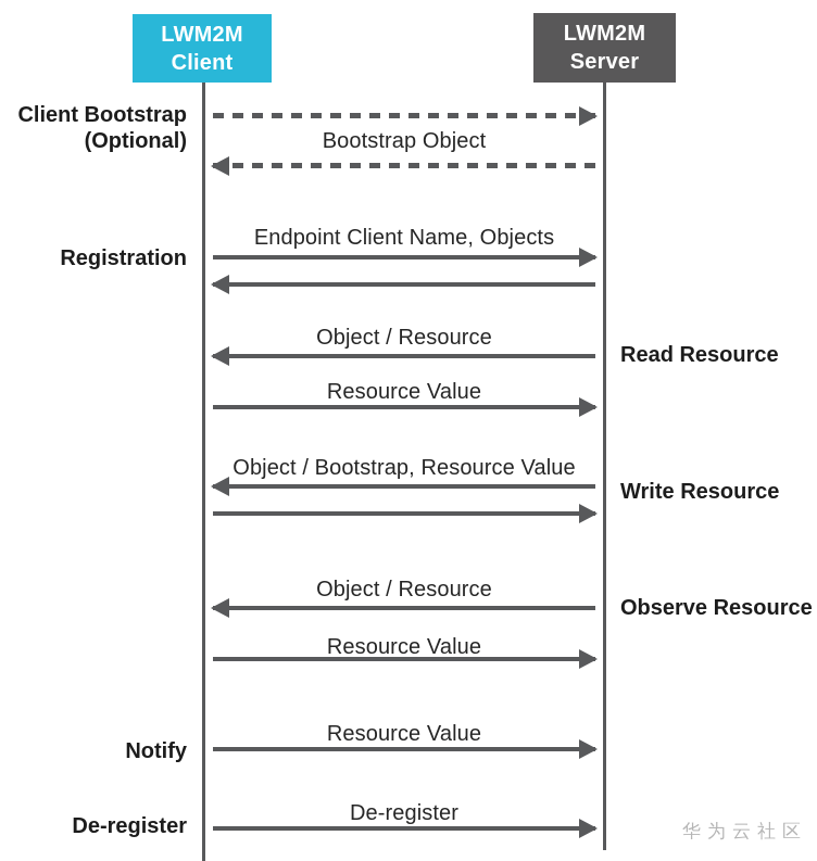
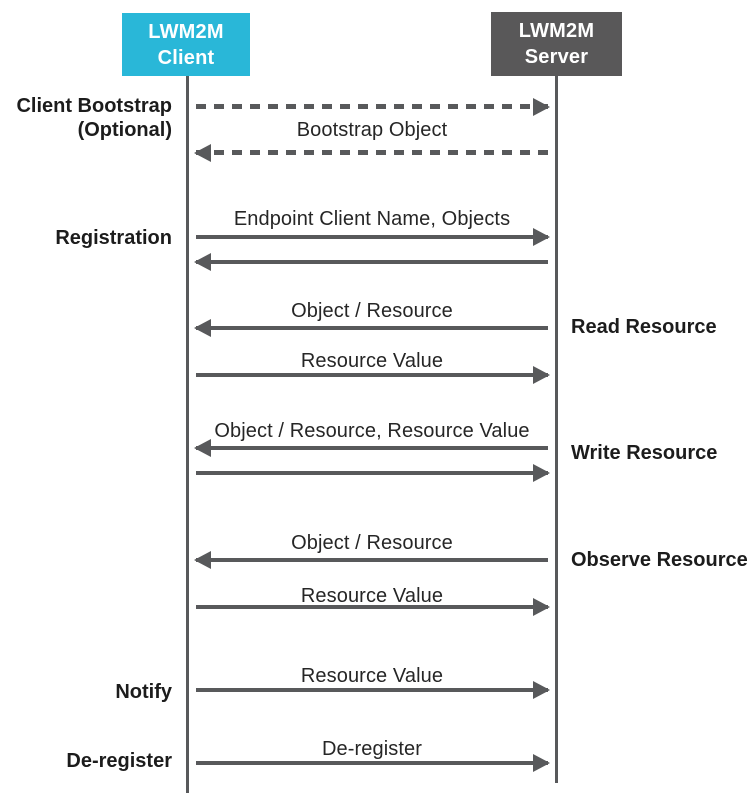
  LWM2M
  Client
  LWM2M
  Server
  Client Bootstrap
  (Optional)
  Bootstrap Object
  Registration
  Endpoint Client Name, Objects
  Object / Resource
  Read Resource
  Resource Value
- Object / Bootstrap, Resource Value
+ Object / Resource, Resource Value
  Write Resource
  Object / Resource
  Observe Resource
  Resource Value
  Notify
  Resource Value
  De-register
  De-register
- 华为云社区
